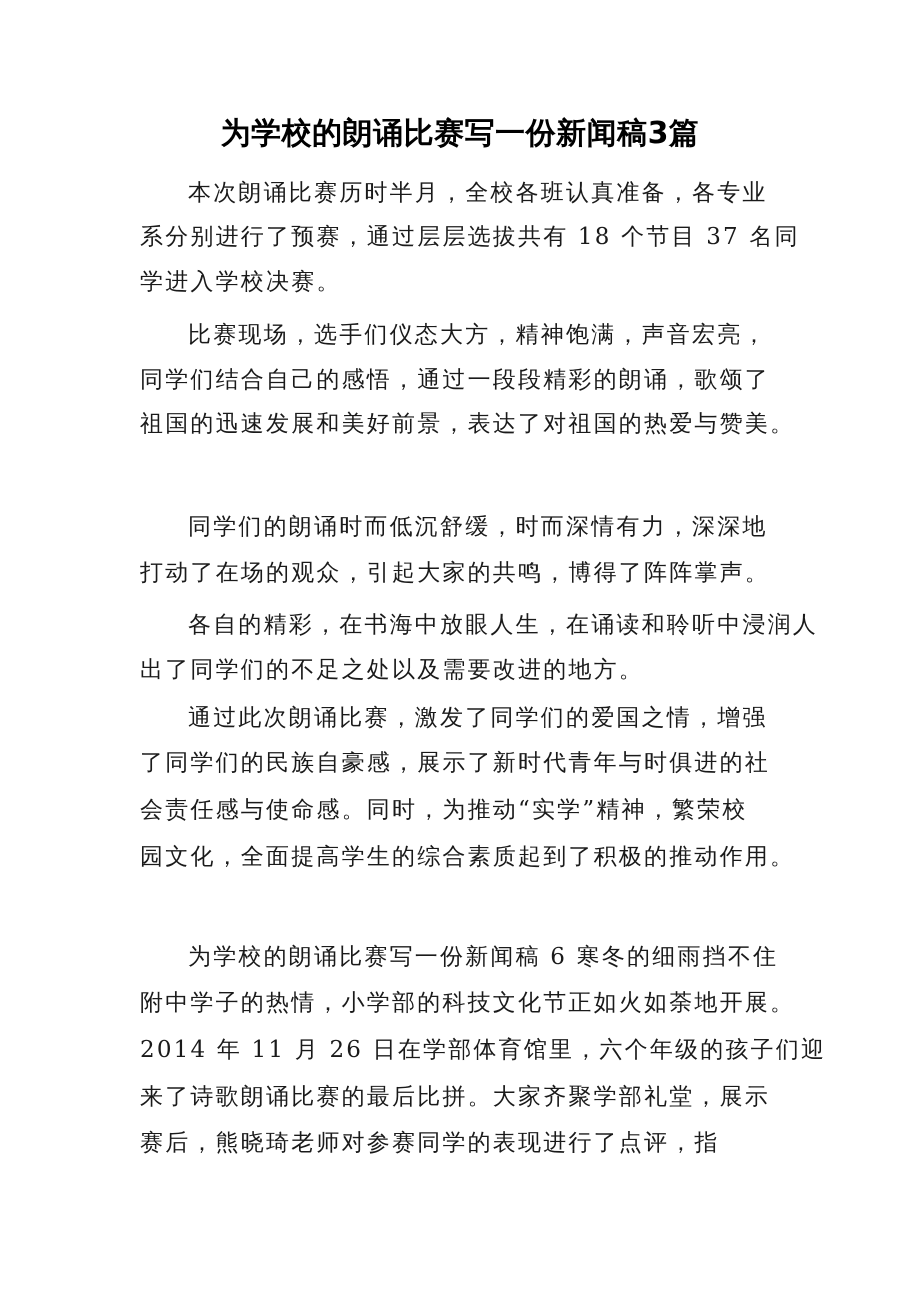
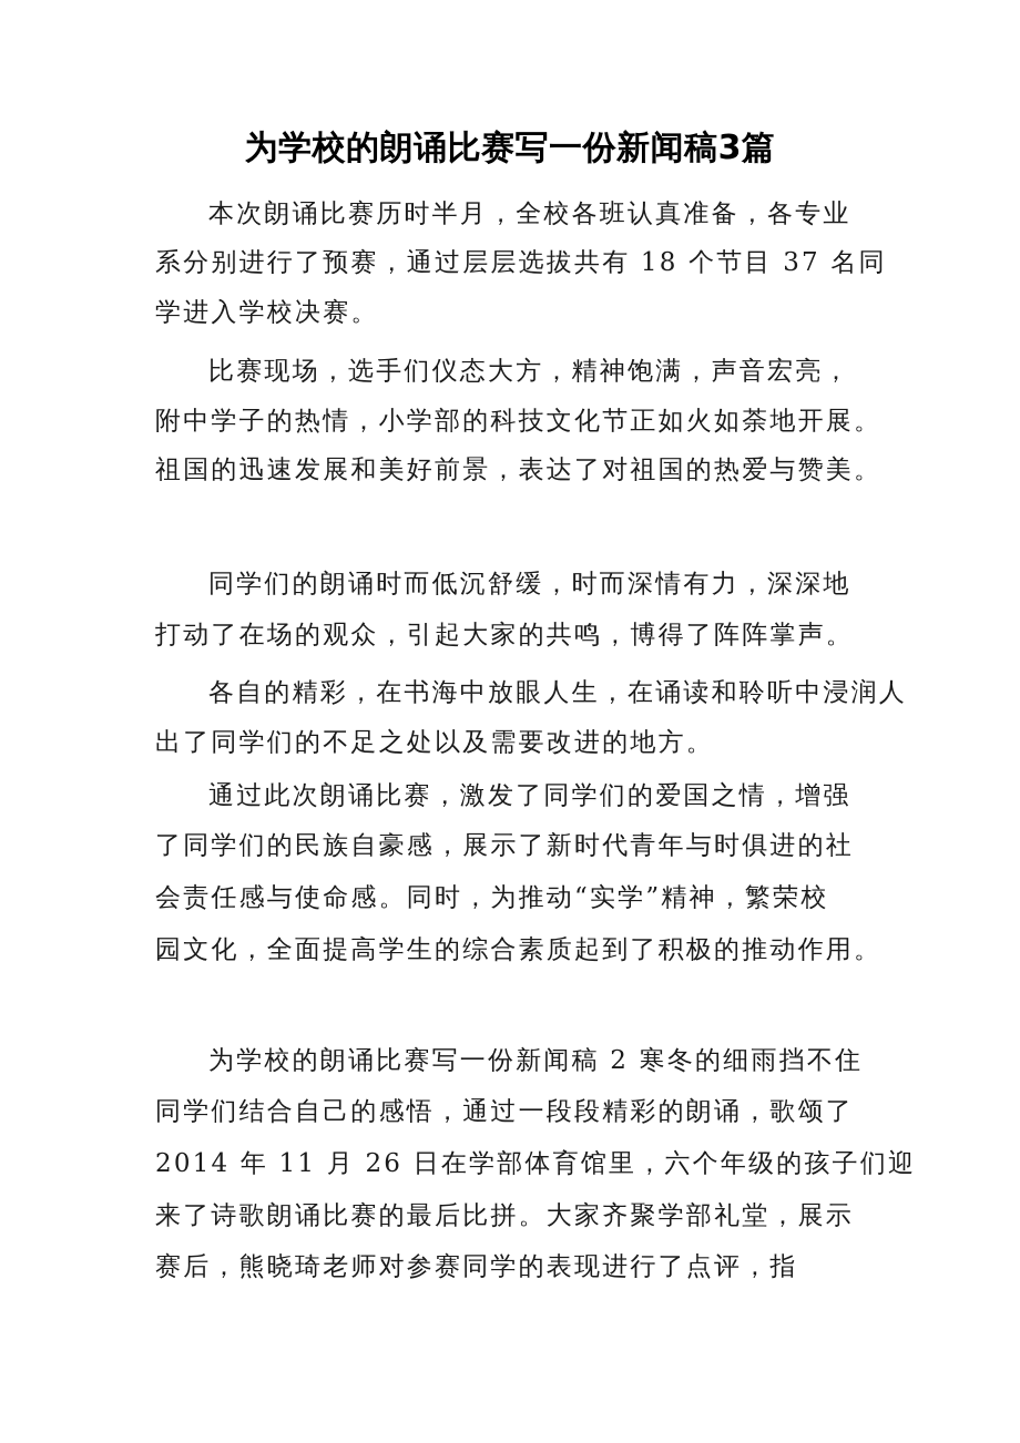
  为学校的朗诵比赛写一份新闻稿3篇
  本次朗诵比赛历时半月，全校各班认真准备，各专业
  系分别进行了预赛，通过层层选拔共有 18 个节目 37 名同
  学进入学校决赛。
  比赛现场，选手们仪态大方，精神饱满，声音宏亮，
- 同学们结合自己的感悟，通过一段段精彩的朗诵，歌颂了
+ 附中学子的热情，小学部的科技文化节正如火如荼地开展。
  祖国的迅速发展和美好前景，表达了对祖国的热爱与赞美。
  同学们的朗诵时而低沉舒缓，时而深情有力，深深地
  打动了在场的观众，引起大家的共鸣，博得了阵阵掌声。
  各自的精彩，在书海中放眼人生，在诵读和聆听中浸润人
  出了同学们的不足之处以及需要改进的地方。
  通过此次朗诵比赛，激发了同学们的爱国之情，增强
  了同学们的民族自豪感，展示了新时代青年与时俱进的社
  会责任感与使命感。同时，为推动“实学”精神，繁荣校
  园文化，全面提高学生的综合素质起到了积极的推动作用。
- 为学校的朗诵比赛写一份新闻稿 6 寒冬的细雨挡不住
+ 为学校的朗诵比赛写一份新闻稿 2 寒冬的细雨挡不住
- 附中学子的热情，小学部的科技文化节正如火如荼地开展。
+ 同学们结合自己的感悟，通过一段段精彩的朗诵，歌颂了
  2014 年 11 月 26 日在学部体育馆里，六个年级的孩子们迎
  来了诗歌朗诵比赛的最后比拼。大家齐聚学部礼堂，展示
  赛后，熊晓琦老师对参赛同学的表现进行了点评，指
